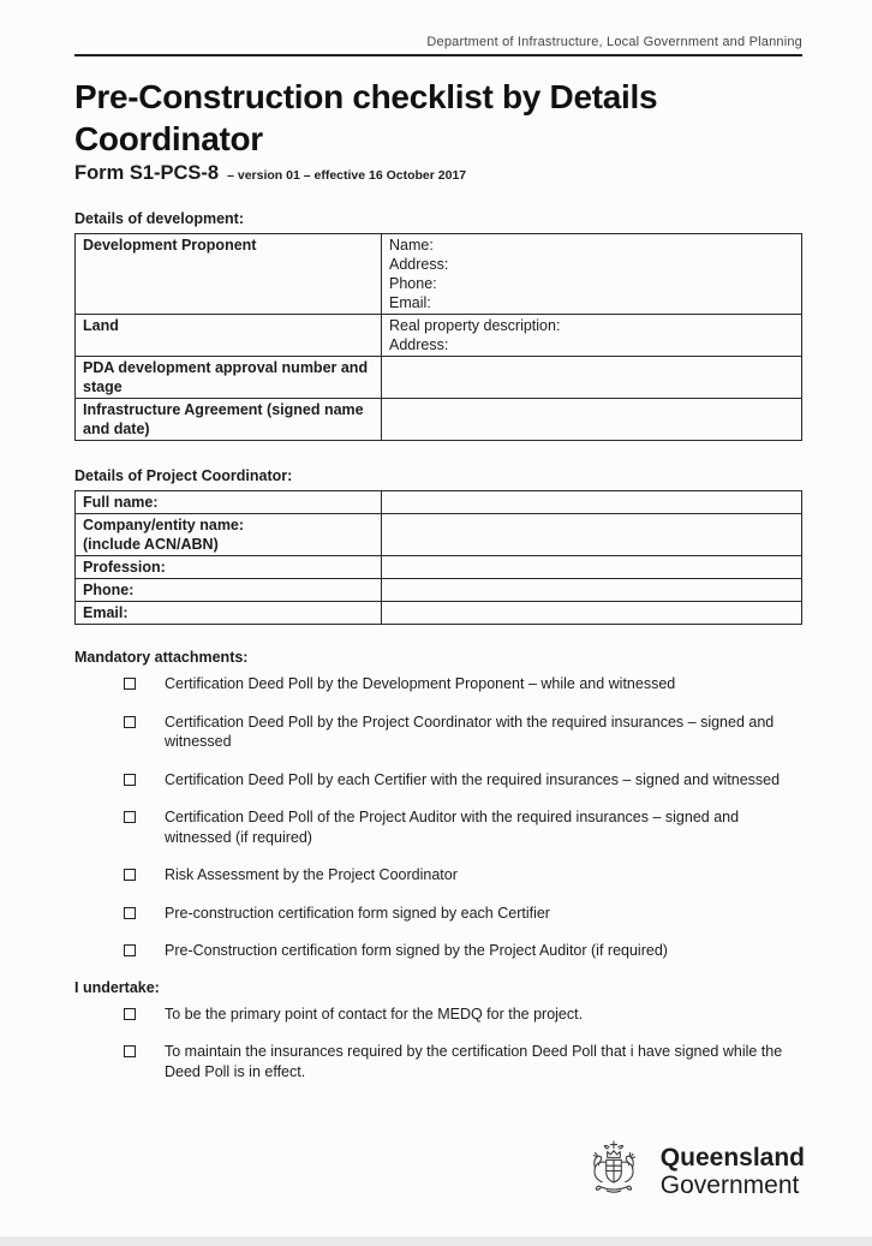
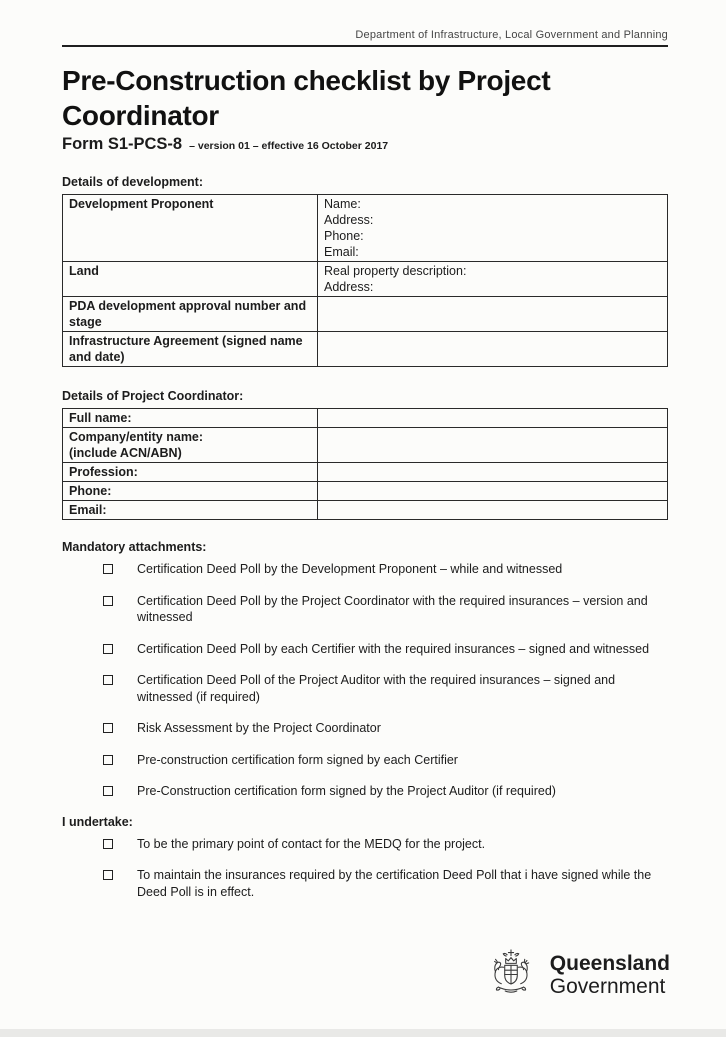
  Department of Infrastructure, Local Government and Planning
- Pre-Construction checklist by Details Coordinator
+ Pre-Construction checklist by Project Coordinator
  Form S1-PCS-8 – version 01 – effective 16 October 2017
  Details of development:
  Development Proponent	Name: Address: Phone: Email:
  Land	Real property description: Address:
  PDA development approval number and stage
  Infrastructure Agreement (signed name and date)
  Details of Project Coordinator:
  Full name:
  Company/entity name: (include ACN/ABN)
  Profession:
  Phone:
  Email:
  Mandatory attachments:
  Certification Deed Poll by the Development Proponent – while and witnessed
- Certification Deed Poll by the Project Coordinator with the required insurances – signed and witnessed
+ Certification Deed Poll by the Project Coordinator with the required insurances – version and witnessed
  Certification Deed Poll by each Certifier with the required insurances – signed and witnessed
  Certification Deed Poll of the Project Auditor with the required insurances – signed and witnessed (if required)
  Risk Assessment by the Project Coordinator
  Pre-construction certification form signed by each Certifier
  Pre-Construction certification form signed by the Project Auditor (if required)
  I undertake:
  To be the primary point of contact for the MEDQ for the project.
  To maintain the insurances required by the certification Deed Poll that i have signed while the Deed Poll is in effect.
  Queensland
  Government
